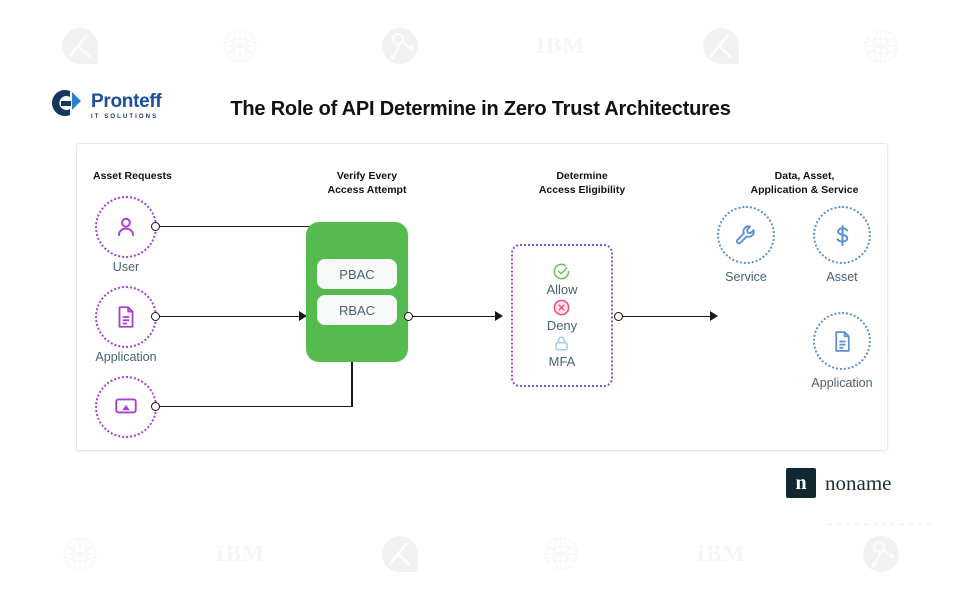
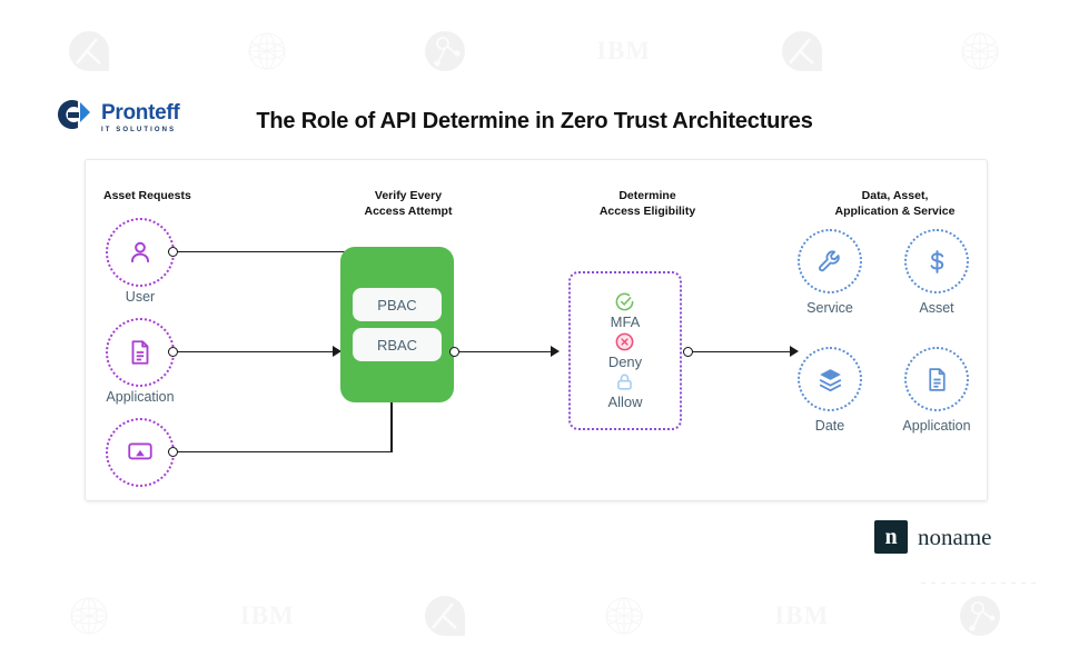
  Pronteff
  The Role of API Determine in Zero Trust Architectures
  Asset Requests
  Verify Every
  Access Attempt
  Determine
  Access Eligibility
  Data, Asset,
  Application & Service
  User
  Application
  PBAC
  RBAC
- Allow
+ MFA
  Deny
- MFA
+ Allow
  Service
  Asset
+ Date
  Application
  n
  noname
